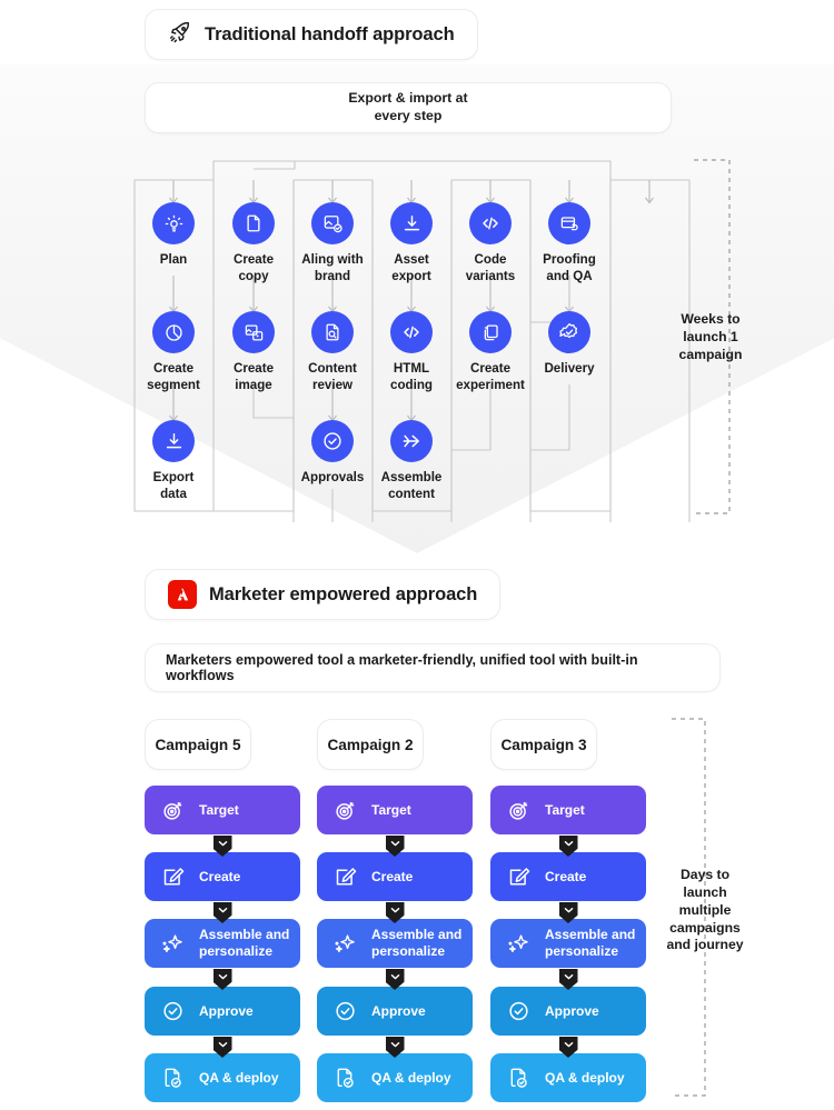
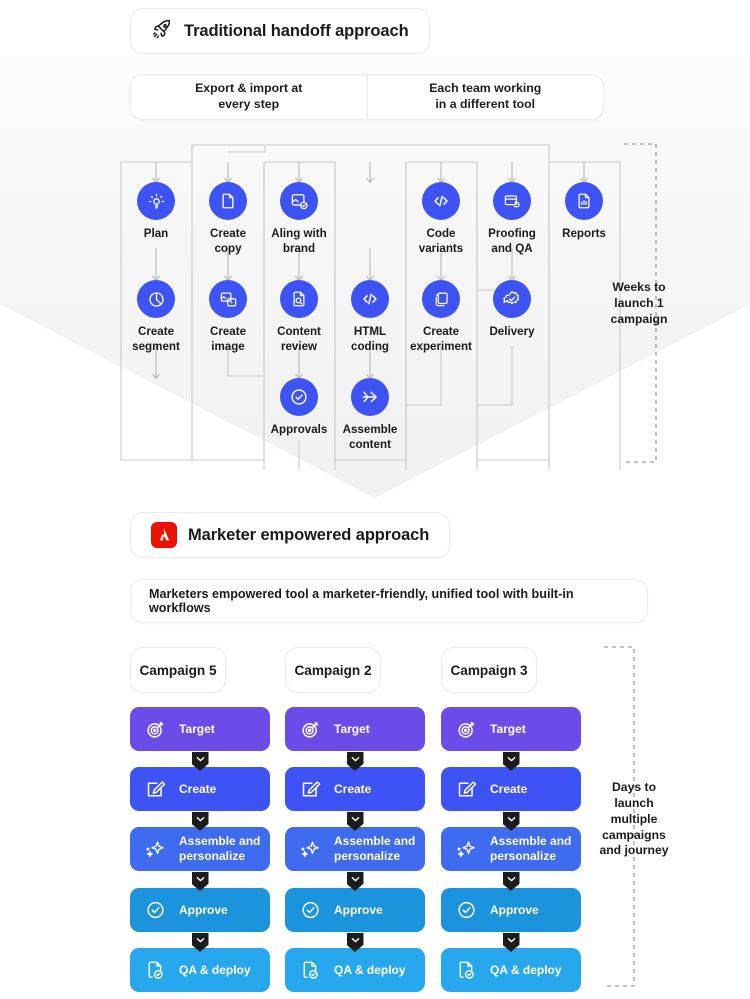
  Traditional handoff approach
  Export & import at
  every step
+ Each team working
+ in a different tool
  Plan
  Create
  segment
- Export
- data
  Create
  copy
  Create
  image
  Aling with
  brand
  Content
  review
  Approvals
- Asset
- export
  HTML
  coding
  Assemble
  content
  Code
  variants
  Create
  experiment
  Proofing
  and QA
  Delivery
+ Reports
  Weeks to
  launch 1
  campaign
  Marketer empowered approach
  Marketers empowered tool a marketer-friendly, unified tool with built-in workflows
  Campaign 5
  Campaign 2
  Campaign 3
  Target
  Create
  Assemble and
  personalize
  Approve
  QA & deploy
  Target
  Create
  Assemble and
  personalize
  Approve
  QA & deploy
  Target
  Create
  Assemble and
  personalize
  Approve
  QA & deploy
  Days to
  launch
  multiple
  campaigns
  and journey
